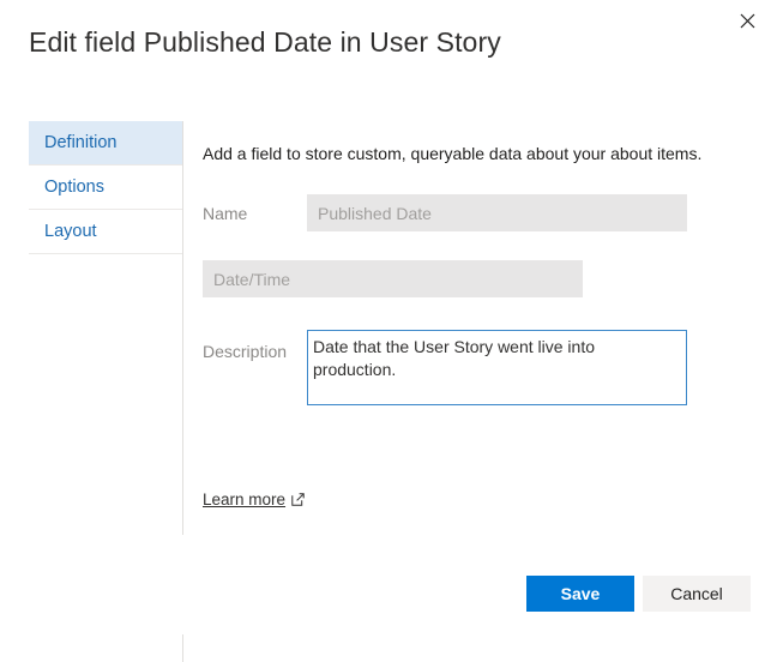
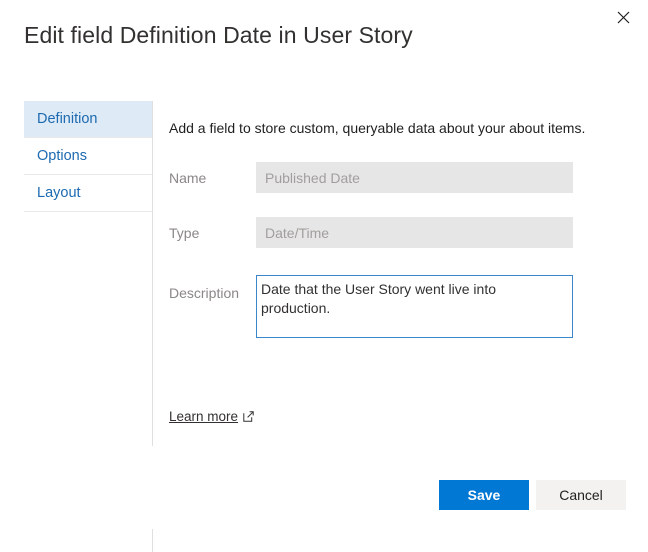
- Edit field Published Date in User Story
+ Edit field Definition Date in User Story
  Definition
  Options
  Layout
  Add a field to store custom, queryable data about your about items.
  Name
  Published Date
+ Type
  Date/Time
  Description
  Date that the User Story went live into production.
  Learn more
  Save
  Cancel
